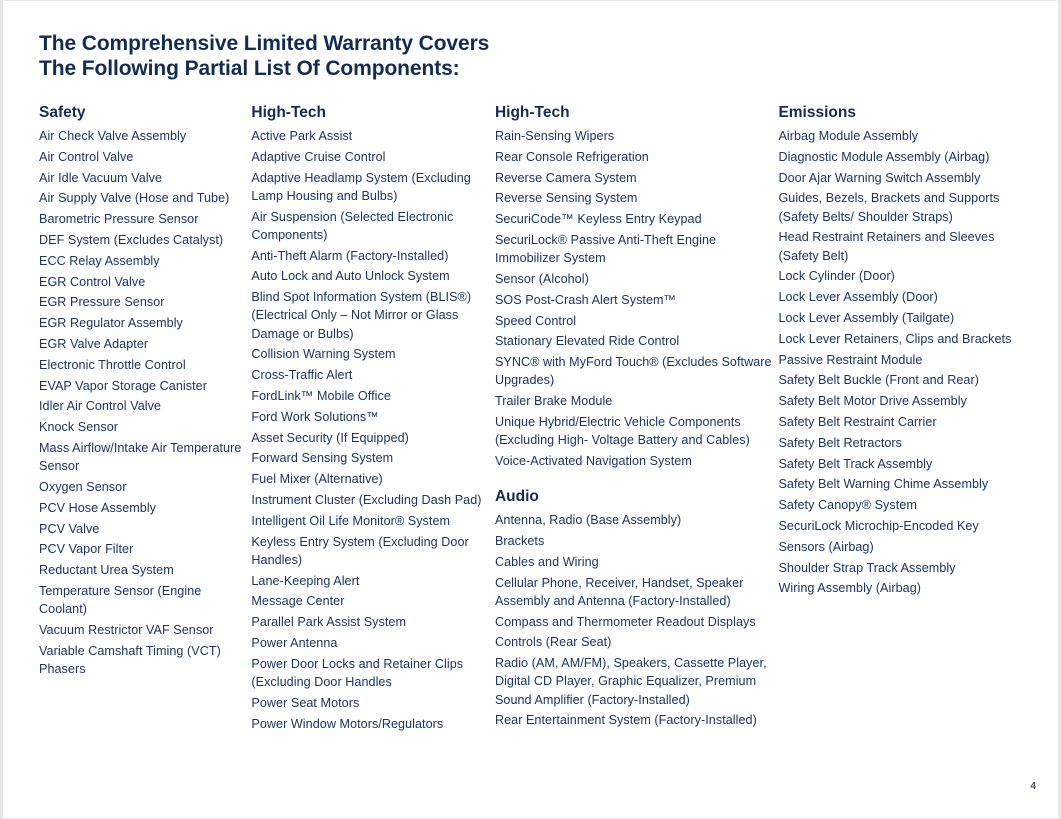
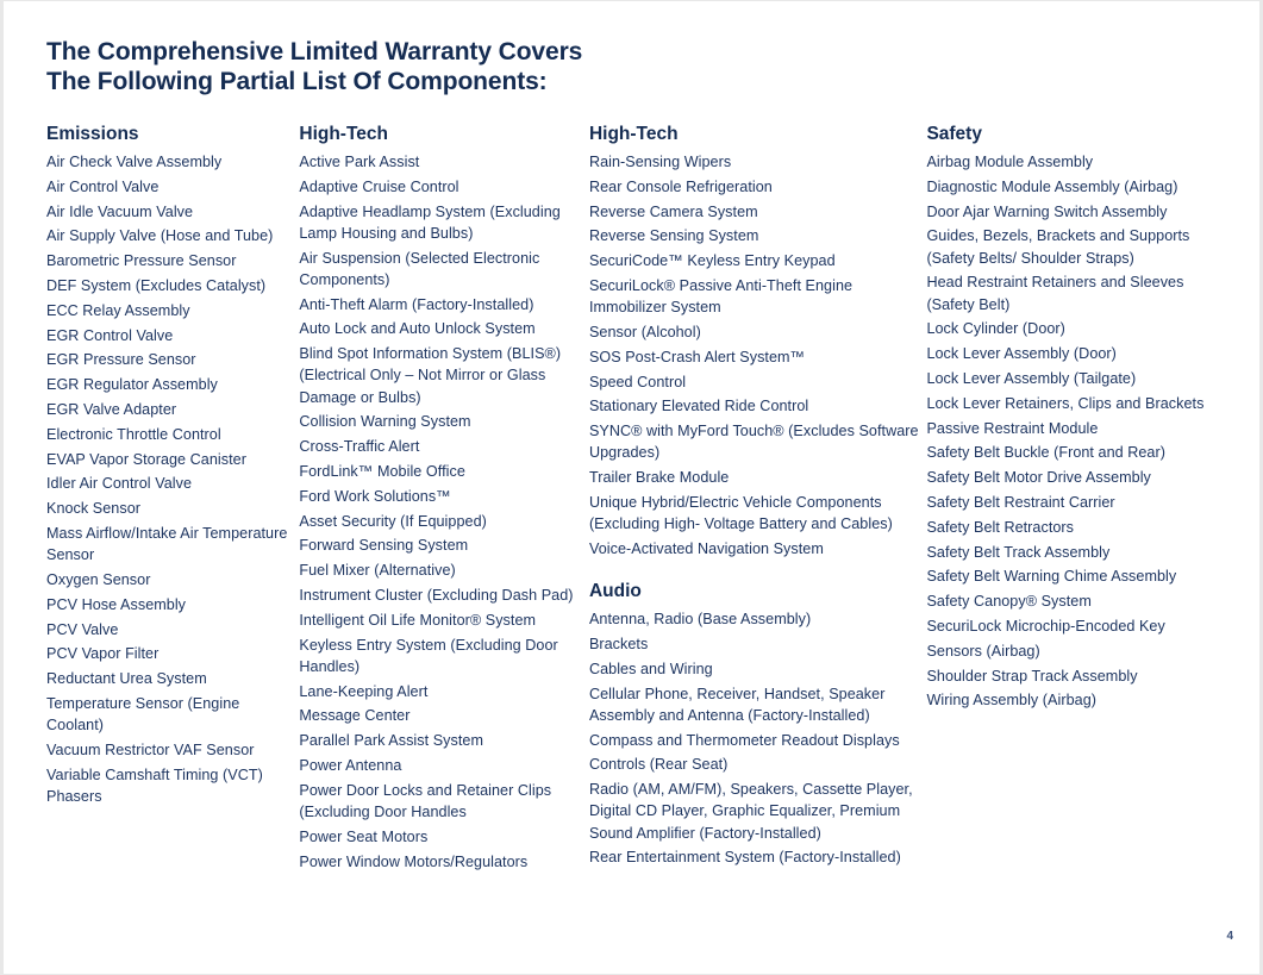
  The Comprehensive Limited Warranty Covers
  The Following Partial List Of Components:
- Safety
+ Emissions
  Air Check Valve Assembly
  Air Control Valve
  Air Idle Vacuum Valve
  Air Supply Valve (Hose and Tube)
  Barometric Pressure Sensor
  DEF System (Excludes Catalyst)
  ECC Relay Assembly
  EGR Control Valve
  EGR Pressure Sensor
  EGR Regulator Assembly
  EGR Valve Adapter
  Electronic Throttle Control
  EVAP Vapor Storage Canister
  Idler Air Control Valve
  Knock Sensor
  Mass Airflow/Intake Air Temperature Sensor
  Oxygen Sensor
  PCV Hose Assembly
  PCV Valve
  PCV Vapor Filter
  Reductant Urea System
  Temperature Sensor (Engine Coolant)
  Vacuum Restrictor VAF Sensor
  Variable Camshaft Timing (VCT) Phasers
  High-Tech
  Active Park Assist
  Adaptive Cruise Control
  Adaptive Headlamp System (Excluding Lamp Housing and Bulbs)
  Air Suspension (Selected Electronic Components)
  Anti-Theft Alarm (Factory-Installed)
  Auto Lock and Auto Unlock System
  Blind Spot Information System (BLIS®) (Electrical Only – Not Mirror or Glass Damage or Bulbs)
  Collision Warning System
  Cross-Traffic Alert
  FordLink™ Mobile Office
  Ford Work Solutions™
  Asset Security (If Equipped)
  Forward Sensing System
  Fuel Mixer (Alternative)
  Instrument Cluster (Excluding Dash Pad)
  Intelligent Oil Life Monitor® System
  Keyless Entry System (Excluding Door Handles)
  Lane-Keeping Alert
  Message Center
  Parallel Park Assist System
  Power Antenna
  Power Door Locks and Retainer Clips (Excluding Door Handles
  Power Seat Motors
  Power Window Motors/Regulators
  High-Tech
  Rain-Sensing Wipers
  Rear Console Refrigeration
  Reverse Camera System
  Reverse Sensing System
  SecuriCode™ Keyless Entry Keypad
  SecuriLock® Passive Anti-Theft Engine Immobilizer System
  Sensor (Alcohol)
  SOS Post-Crash Alert System™
  Speed Control
  Stationary Elevated Ride Control
  SYNC® with MyFord Touch® (Excludes Software Upgrades)
  Trailer Brake Module
  Unique Hybrid/Electric Vehicle Components (Excluding High- Voltage Battery and Cables)
  Voice-Activated Navigation System
  Audio
  Antenna, Radio (Base Assembly)
  Brackets
  Cables and Wiring
  Cellular Phone, Receiver, Handset, Speaker Assembly and Antenna (Factory-Installed)
  Compass and Thermometer Readout Displays
  Controls (Rear Seat)
  Radio (AM, AM/FM), Speakers, Cassette Player, Digital CD Player, Graphic Equalizer, Premium Sound Amplifier (Factory-Installed)
  Rear Entertainment System (Factory-Installed)
- Emissions
+ Safety
  Airbag Module Assembly
  Diagnostic Module Assembly (Airbag)
  Door Ajar Warning Switch Assembly
  Guides, Bezels, Brackets and Supports (Safety Belts/ Shoulder Straps)
  Head Restraint Retainers and Sleeves (Safety Belt)
  Lock Cylinder (Door)
  Lock Lever Assembly (Door)
  Lock Lever Assembly (Tailgate)
  Lock Lever Retainers, Clips and Brackets
  Passive Restraint Module
  Safety Belt Buckle (Front and Rear)
  Safety Belt Motor Drive Assembly
  Safety Belt Restraint Carrier
  Safety Belt Retractors
  Safety Belt Track Assembly
  Safety Belt Warning Chime Assembly
  Safety Canopy® System
  SecuriLock Microchip-Encoded Key
  Sensors (Airbag)
  Shoulder Strap Track Assembly
  Wiring Assembly (Airbag)
  4
